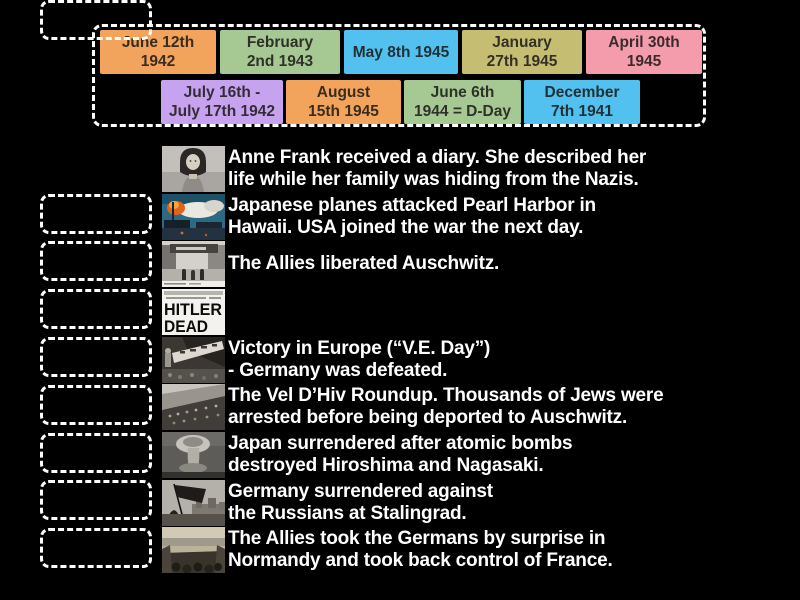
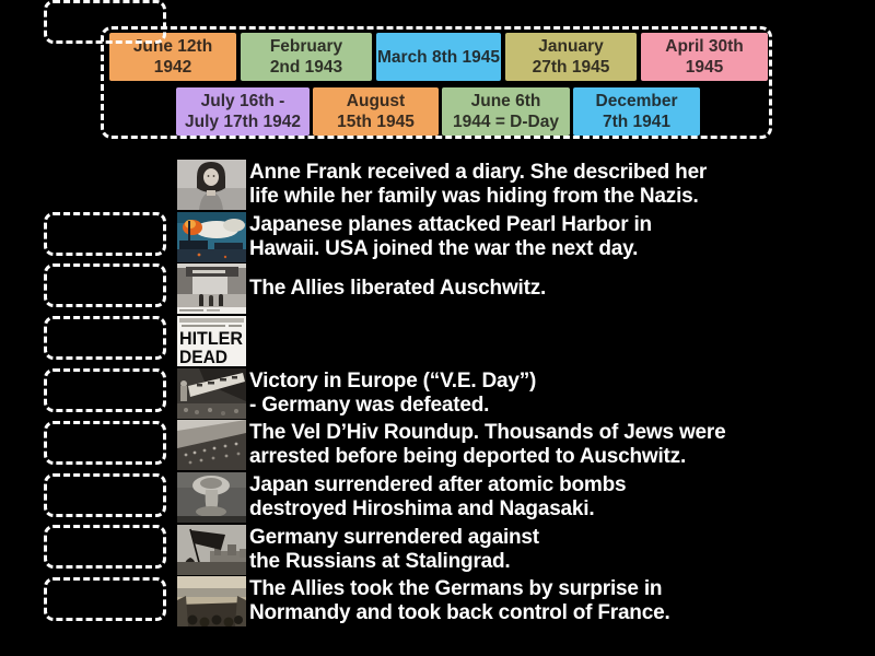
  June 12th
  1942
  February
  2nd 1943
- May 8th 1945
+ March 8th 1945
  January
  27th 1945
  April 30th
  1945
  July 16th -
  July 17th 1942
  August
  15th 1945
  June 6th
  1944 = D-Day
  December
  7th 1941
  Anne Frank received a diary. She described her
  life while her family was hiding from the Nazis.
  Japanese planes attacked Pearl Harbor in
  Hawaii. USA joined the war the next day.
  The Allies liberated Auschwitz.
  HITLER
  DEAD
  Victory in Europe (“V.E. Day”)
  - Germany was defeated.
  The Vel D’Hiv Roundup. Thousands of Jews were
  arrested before being deported to Auschwitz.
  Japan surrendered after atomic bombs
  destroyed Hiroshima and Nagasaki.
  Germany surrendered against
  the Russians at Stalingrad.
  The Allies took the Germans by surprise in
  Normandy and took back control of France.
